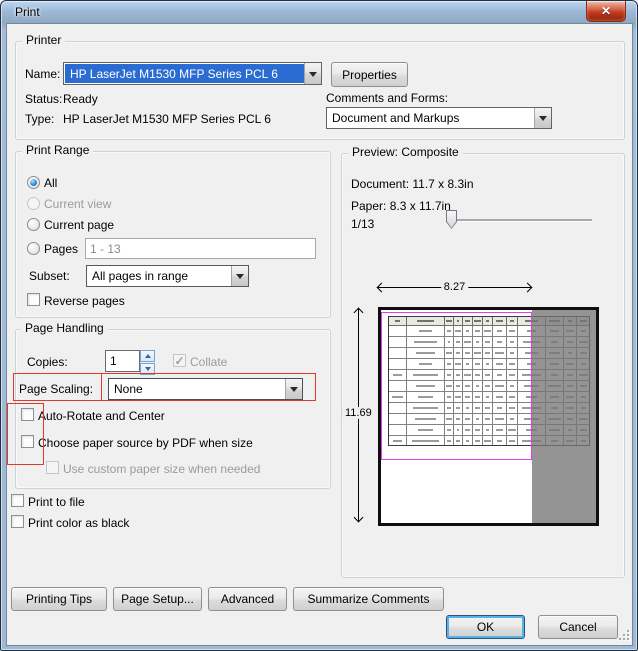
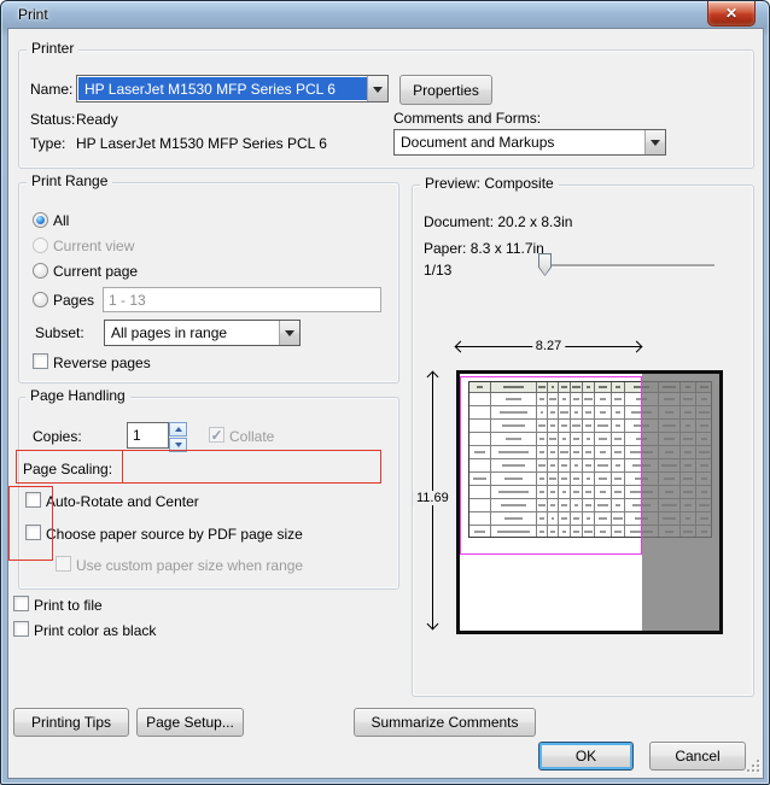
  Print
  ✕
  Printer
  Name:
  HP LaserJet M1530 MFP Series PCL 6
  Properties
  Status:
  Ready
  Comments and Forms:
  Type:
  HP LaserJet M1530 MFP Series PCL 6
  Document and Markups
  Print Range
  All
  Current view
  Current page
  Pages
  1 - 13
  Subset:
  All pages in range
  Reverse pages
  Page Handling
  Copies:
  1
  ✓
  Collate
  Page Scaling:
- None
  Auto-Rotate and Center
- Choose paper source by PDF when size
+ Choose paper source by PDF page size
- Use custom paper size when needed
+ Use custom paper size when range
  Print to file
  Print color as black
  Preview: Composite
- Document: 11.7 x 8.3in
+ Document: 20.2 x 8.3in
  Paper: 8.3 x 11.7in
  1/13
  8.27
  11.69
  Printing Tips
  Page Setup...
- Advanced
  Summarize Comments
  OK
  Cancel
